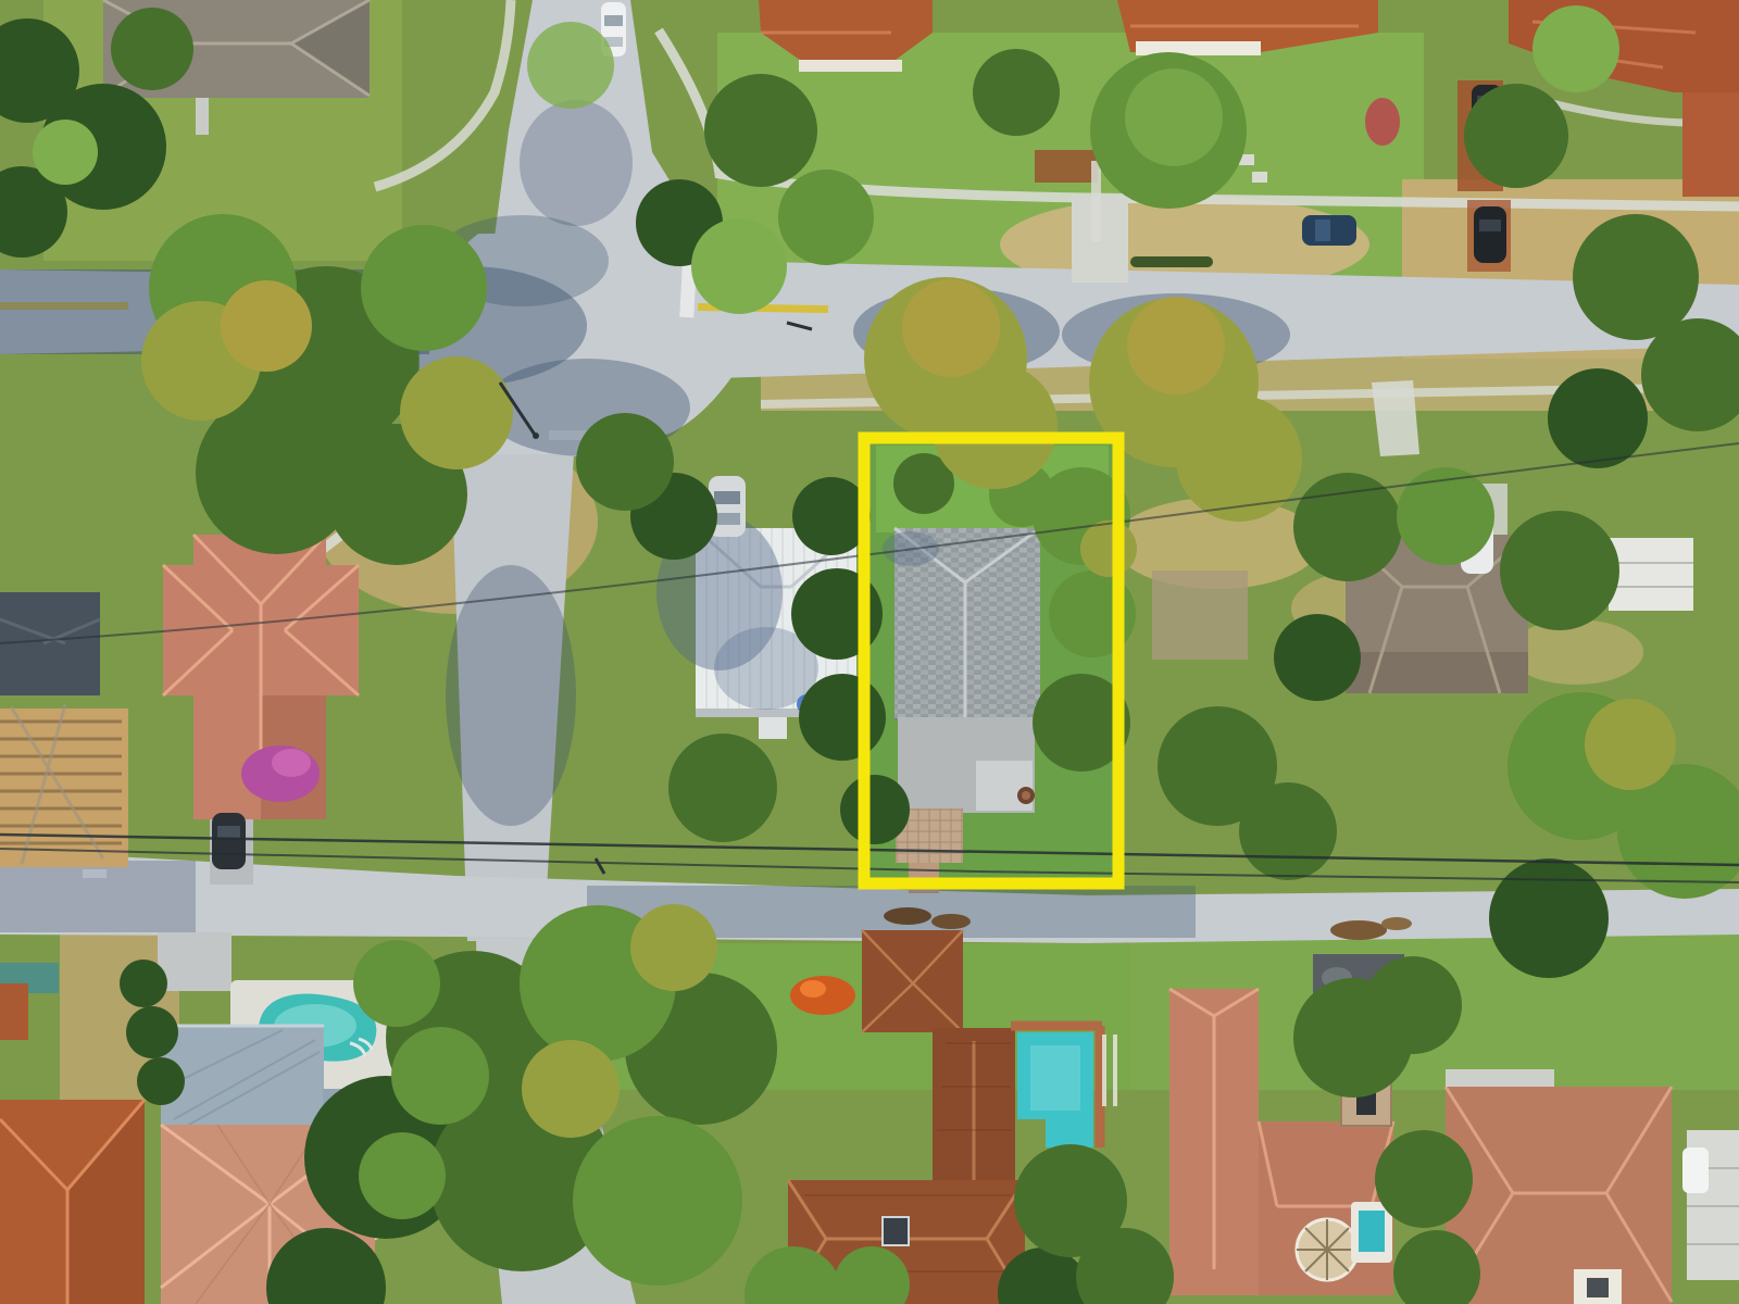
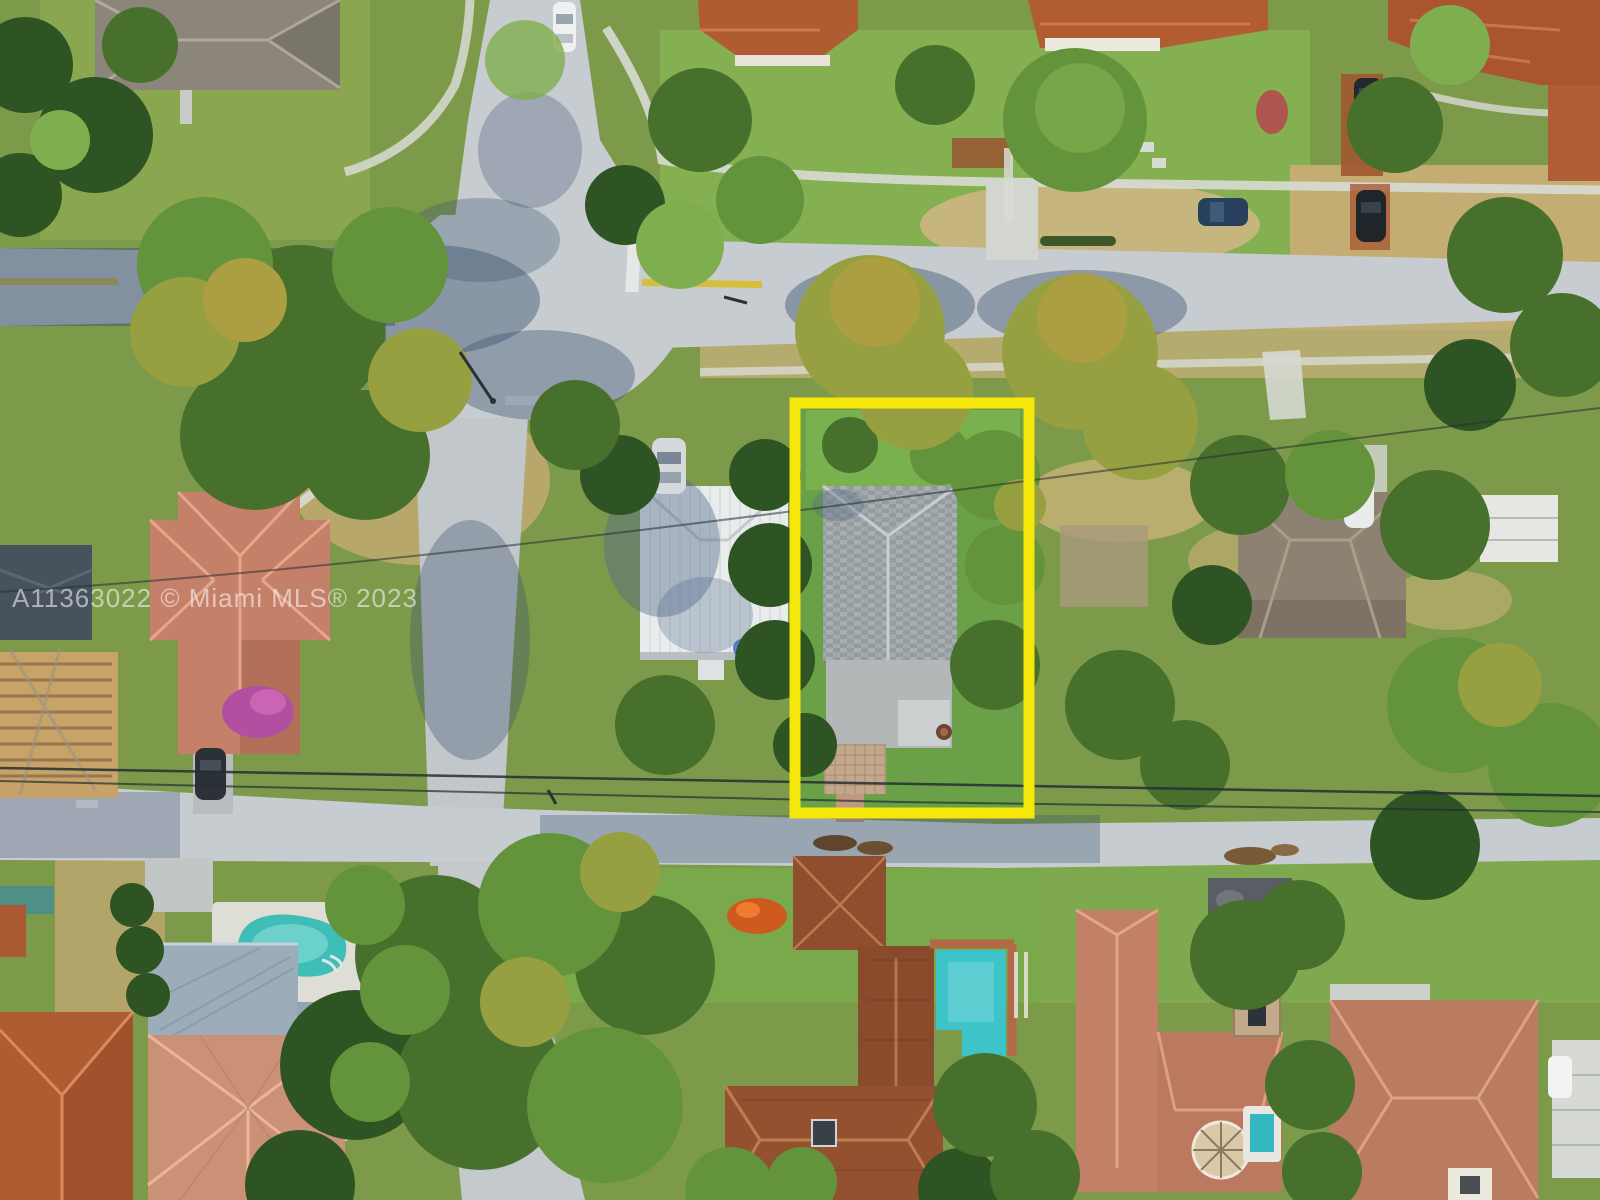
+ A11363022 © Miami MLS® 2023
